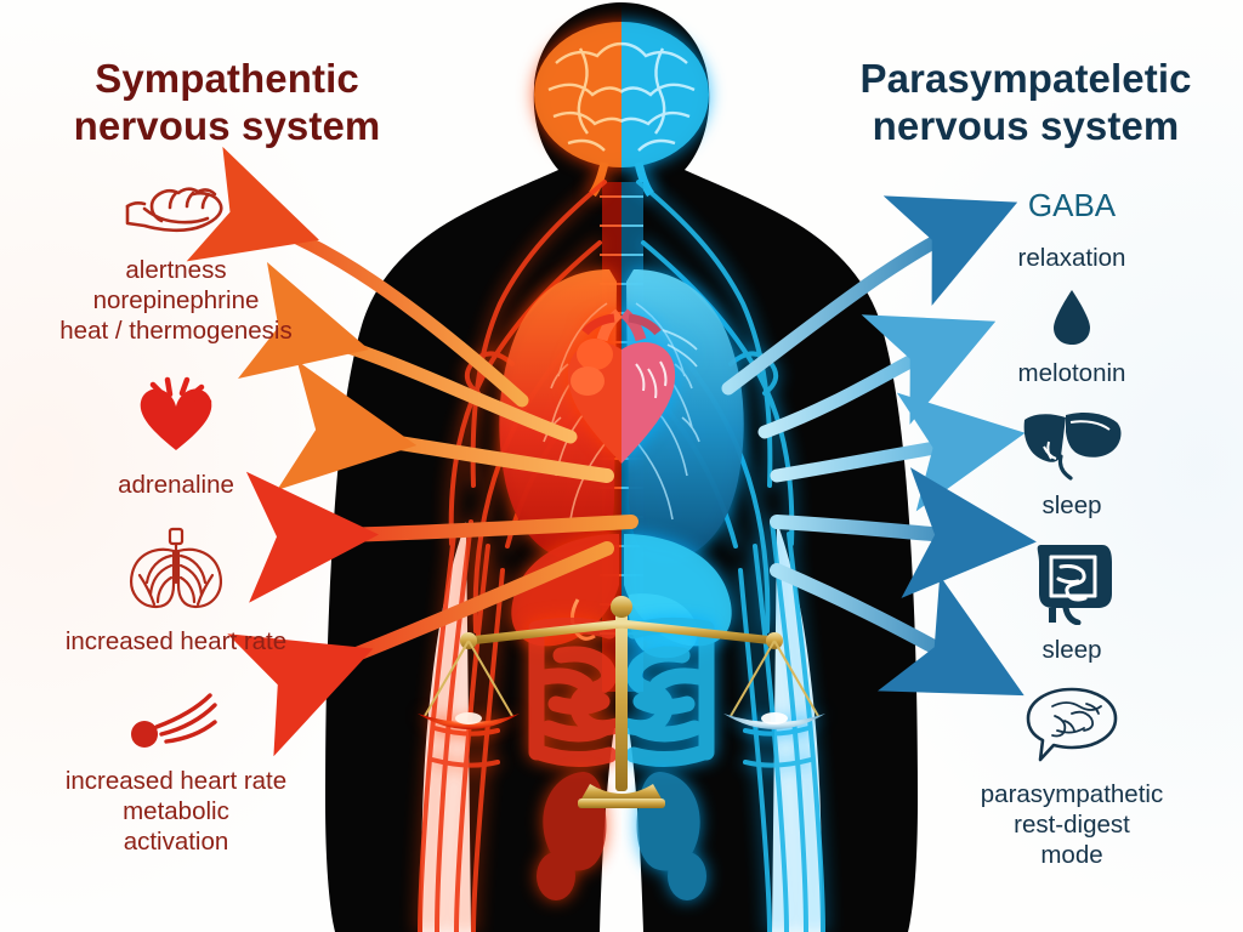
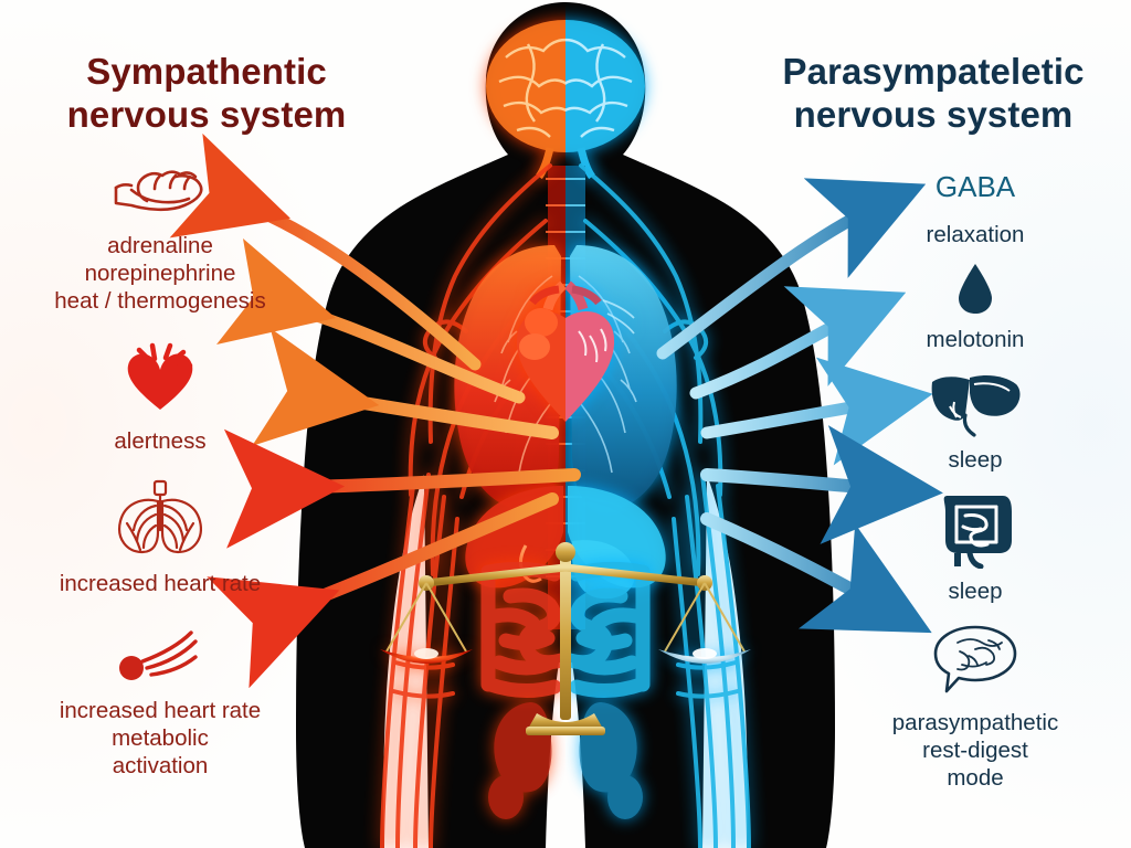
  Sympathentic
  nervous system
  Parasympateletic
  nervous system
- alertness
+ adrenaline
  norepinephrine
  heat / thermogenesis
- adrenaline
+ alertness
  increased heart rate
  increased heart rate
  metabolic
  activation
  GABA
  relaxation
  melotonin
  sleep
  sleep
  parasympathetic
  rest-digest
  mode
